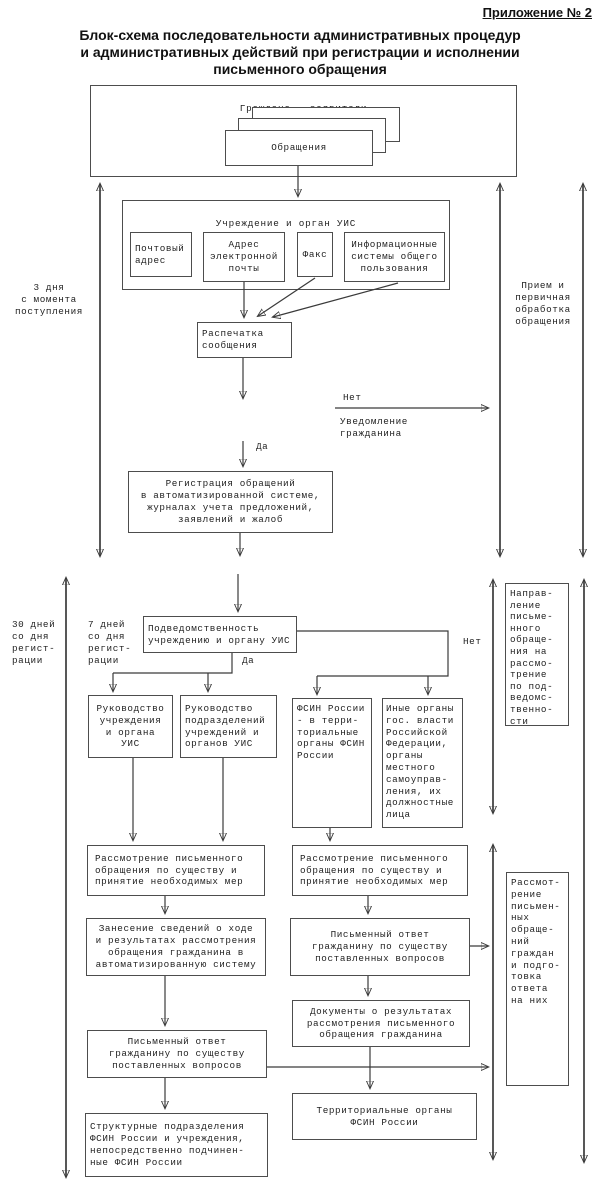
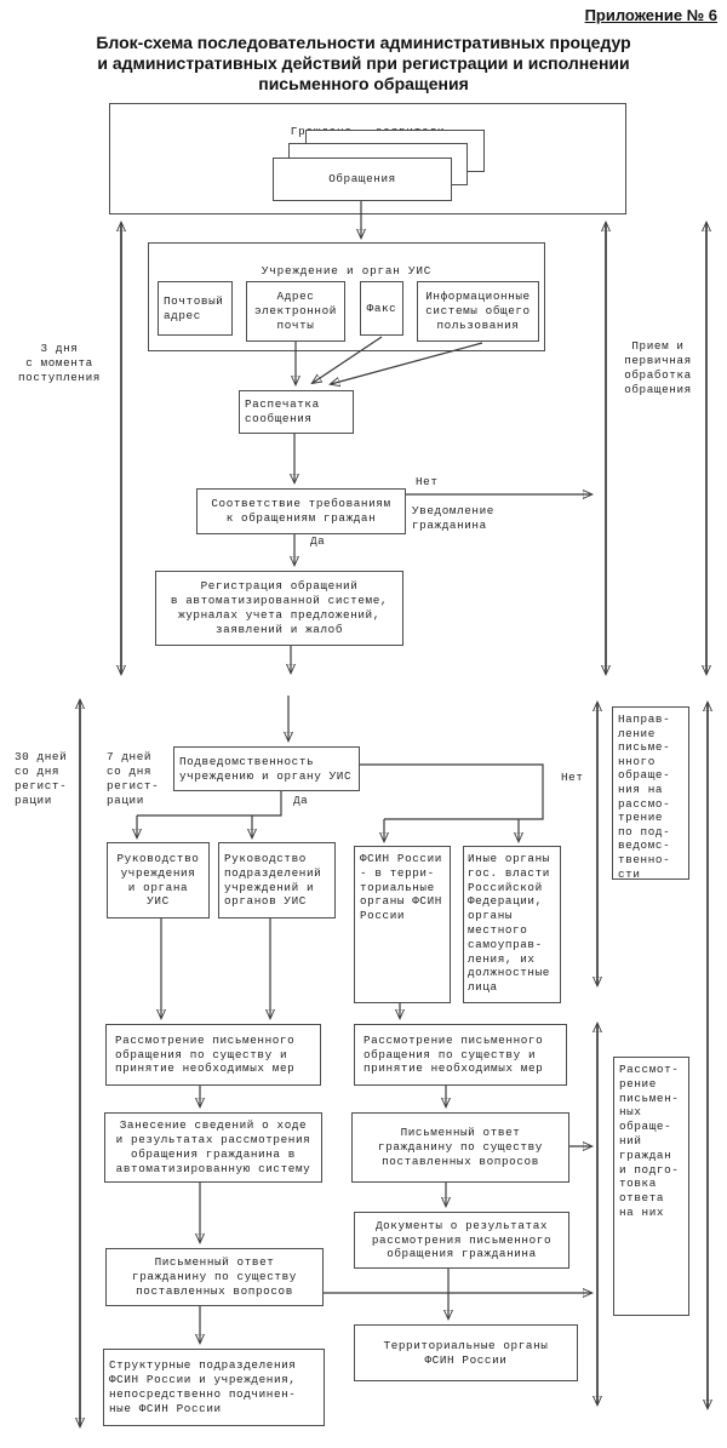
- Приложение № 2
+ Приложение № 6
  Блок-схема последовательности административных процедур
  и административных действий при регистрации и исполнении
  письменного обращения
  Обращения
  Учреждение и орган УИС
  Почтовый
  адрес
  Адрес
  электронной
  почты
  Факс
  Информационные
  системы общего
  пользования
  Распечатка
  сообщения
+ Соответствие требованиям
+ к обращениям граждан
  Регистрация обращений
  в автоматизированной системе,
  журналах учета предложений,
  заявлений и жалоб
  Подведомственность
  учреждению и органу УИС
  Руководство
  учреждения
  и органа
  УИС
  Руководство
  подразделений
  учреждений и
  органов УИС
  ФСИН России
  - в терри-
  ториальные
  органы ФСИН
  России
  Иные органы
  гос. власти
  Российской
  Федерации,
  органы
  местного
  самоуправ-
  ления, их
  должностные
  лица
  Рассмотрение письменного
  обращения по существу и
  принятие необходимых мер
  Рассмотрение письменного
  обращения по существу и
  принятие необходимых мер
  Занесение сведений о ходе
  и результатах рассмотрения
  обращения гражданина в
  автоматизированную систему
  Письменный ответ
  гражданину по существу
  поставленных вопросов
  Письменный ответ
  гражданину по существу
  поставленных вопросов
  Структурные подразделения
  ФСИН России и учреждения,
  непосредственно подчинен-
  ные ФСИН России
  Документы о результатах
  рассмотрения письменного
  обращения гражданина
  Территориальные органы
  ФСИН России
  Направ-
  ление
  письме-
  нного
  обраще-
  ния на
  рассмо-
  трение
  по под-
  ведомс-
  твенно-
  сти
  Рассмот-
  рение
  письмен-
  ных
  обраще-
  ний
  граждан
  и подго-
  товка
  ответа
  на них
  3 дня
  с момента
  поступления
  Прием и
  первичная
  обработка
  обращения
  Нет
  Уведомление
  гражданина
  Да
  30 дней
  со дня
  регист-
  рации
  7 дней
  со дня
  регист-
  рации
  Да
  Нет
